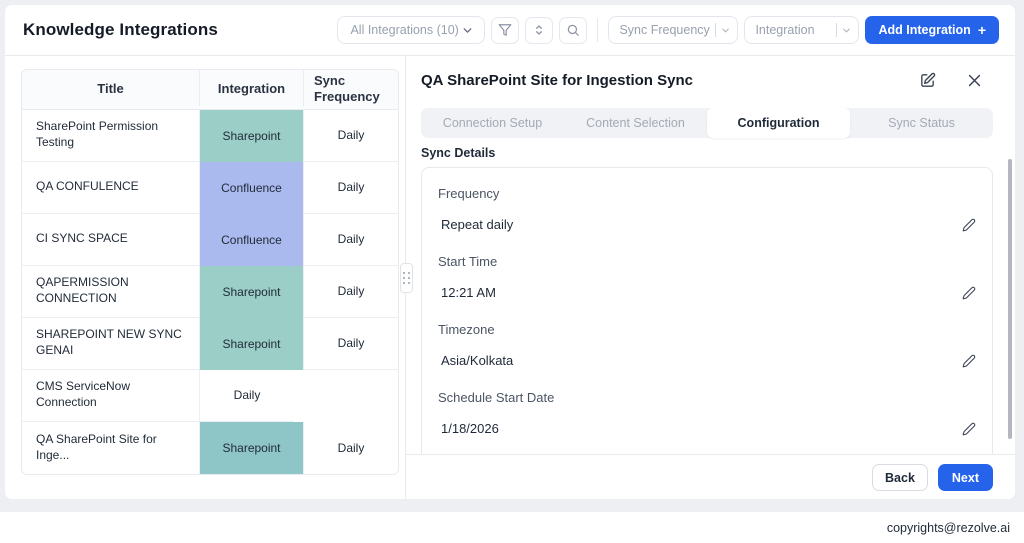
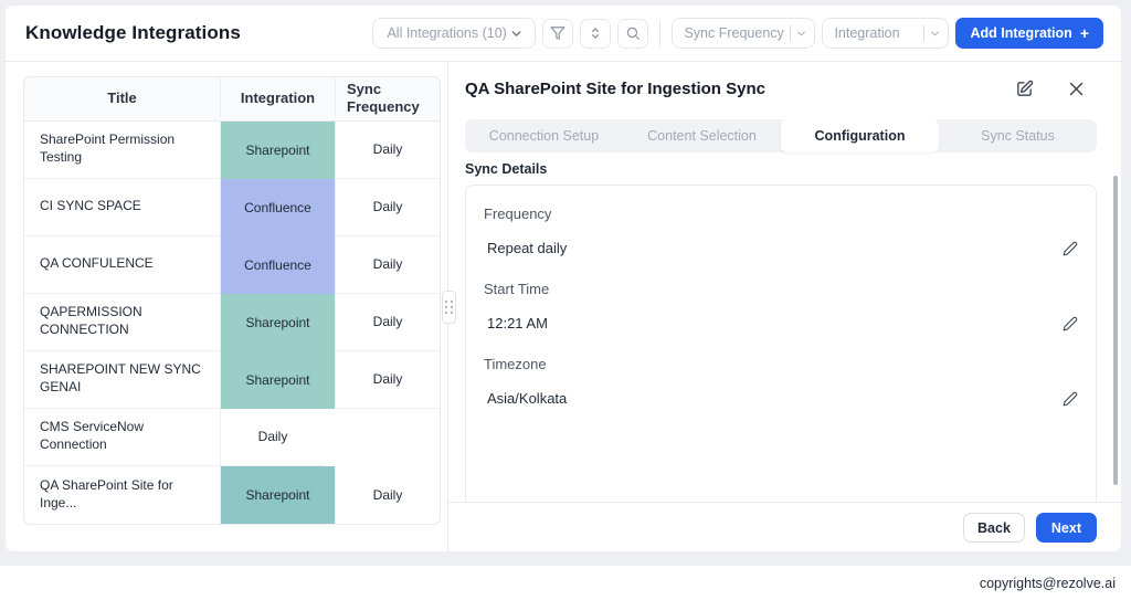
  Knowledge Integrations
  All Integrations (10)
  Sync Frequency
  Integration
  Add Integration
  +
  Title
  Integration
  Sync Frequency
  SharePoint Permission Testing
  Sharepoint
  Daily
- QA CONFULENCE
+ CI SYNC SPACE
  Confluence
  Daily
- CI SYNC SPACE
+ QA CONFULENCE
  Confluence
  Daily
  QAPERMISSION CONNECTION
  Sharepoint
  Daily
  SHAREPOINT NEW SYNC GENAI
  Sharepoint
  Daily
  CMS ServiceNow Connection
  Daily
  QA SharePoint Site for Inge...
  Sharepoint
  Daily
  QA SharePoint Site for Ingestion Sync
  Connection Setup
  Content Selection
  Configuration
  Sync Status
  Sync Details
  Frequency
  Repeat daily
  Start Time
  12:21 AM
  Timezone
  Asia/Kolkata
- Schedule Start Date
- 1/18/2026
  Back
  Next
  copyrights@rezolve.ai
